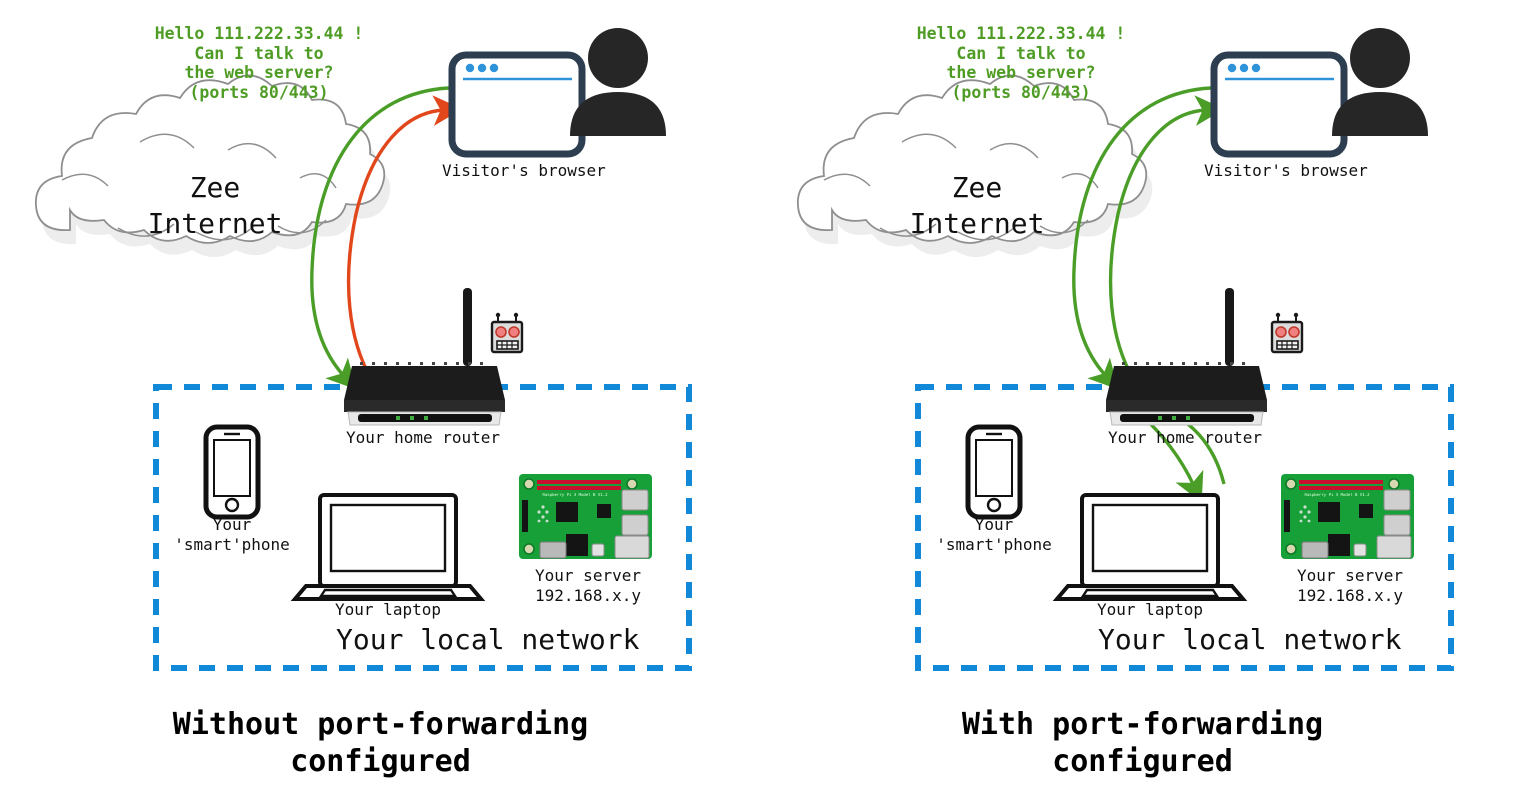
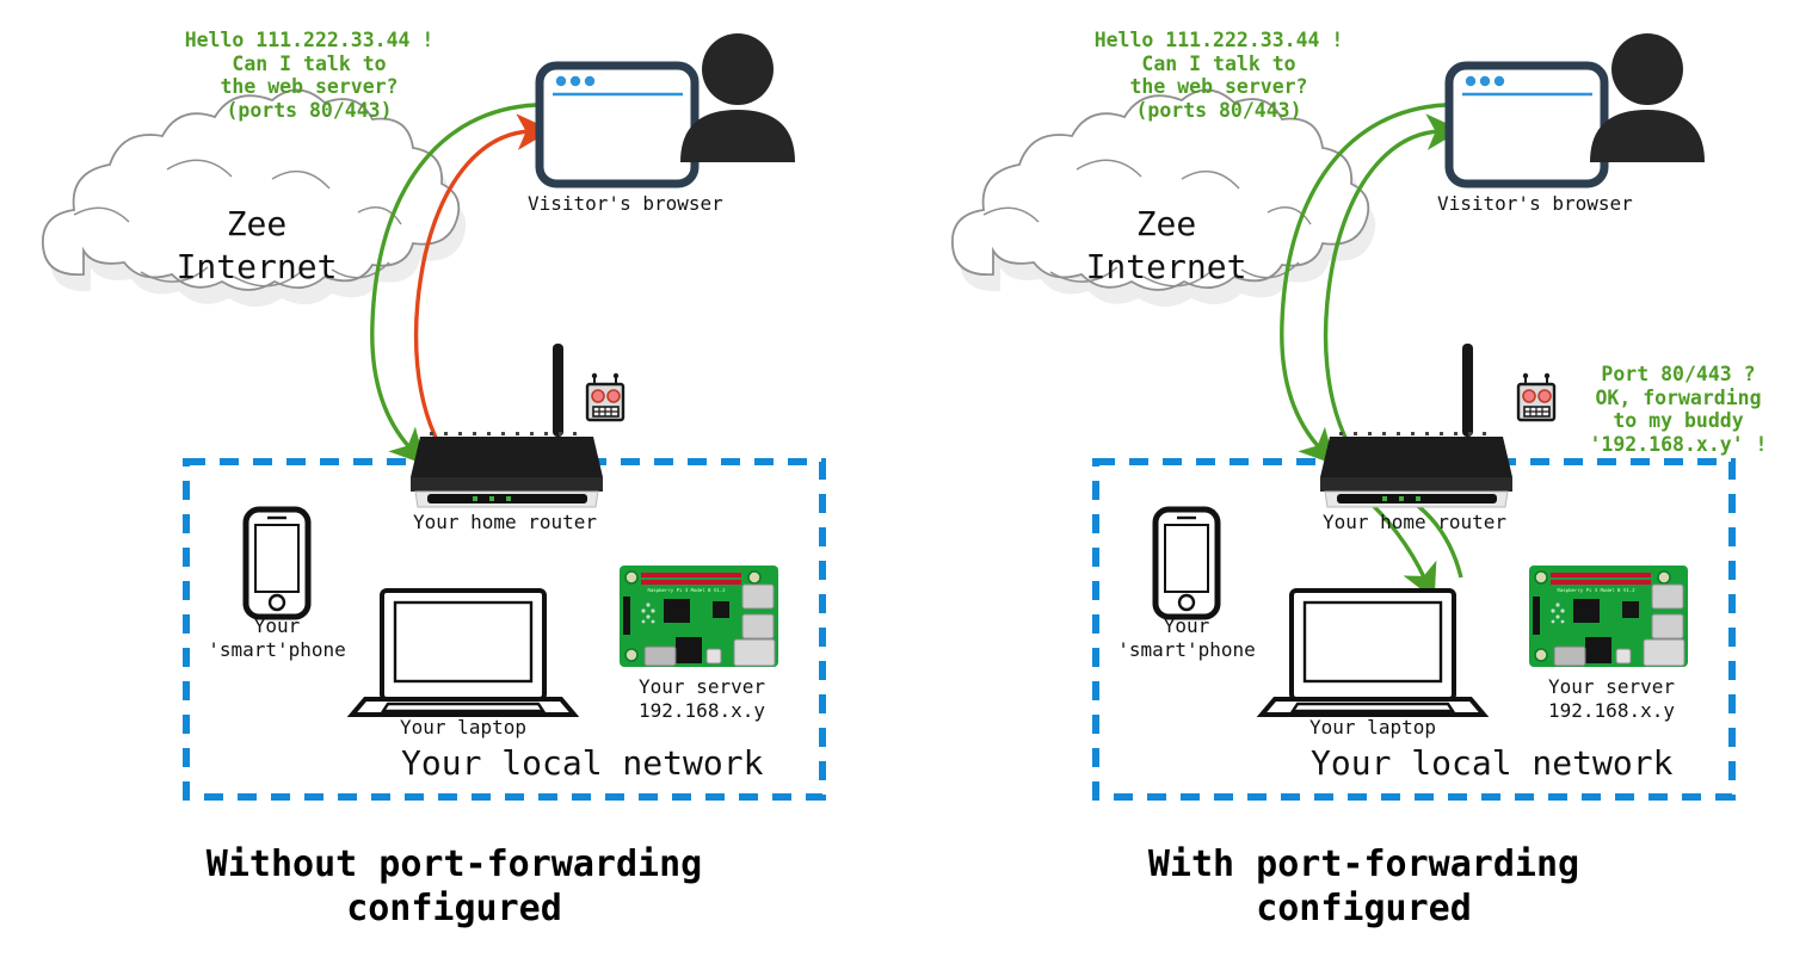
  Hello 111.222.33.44 !
  Can I talk to
  the web server?
  (ports 80/443)
  Zee
  Internet
  Visitor's browser
  Your home router
  Your
  'smart'phone
  Your laptop
  Your server
  192.168.x.y
  Your local network
  Without port-forwarding
  configured
  Hello 111.222.33.44 !
  Can I talk to
  the web server?
  (ports 80/443)
+ Port 80/443 ?
+ OK, forwarding
+ to my buddy
+ '192.168.x.y' !
  Zee
  Internet
  Visitor's browser
  Your home router
  Your
  'smart'phone
  Your laptop
  Your server
  192.168.x.y
  Your local network
  With port-forwarding
  configured
